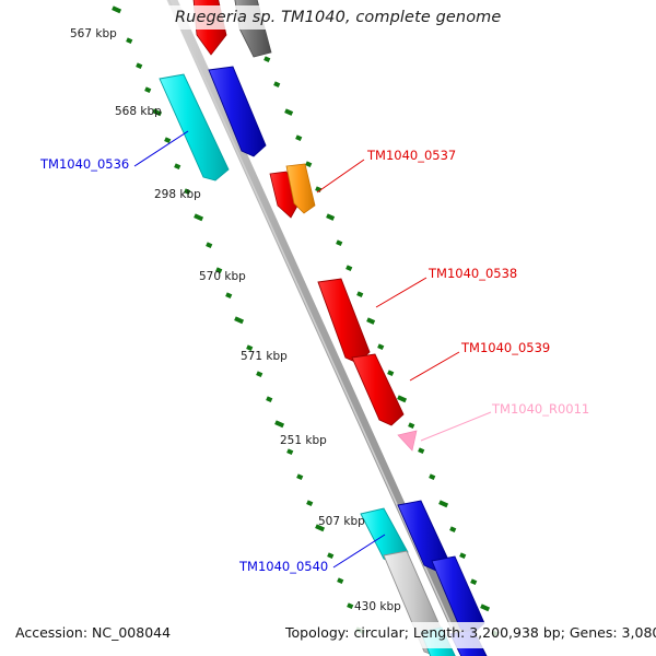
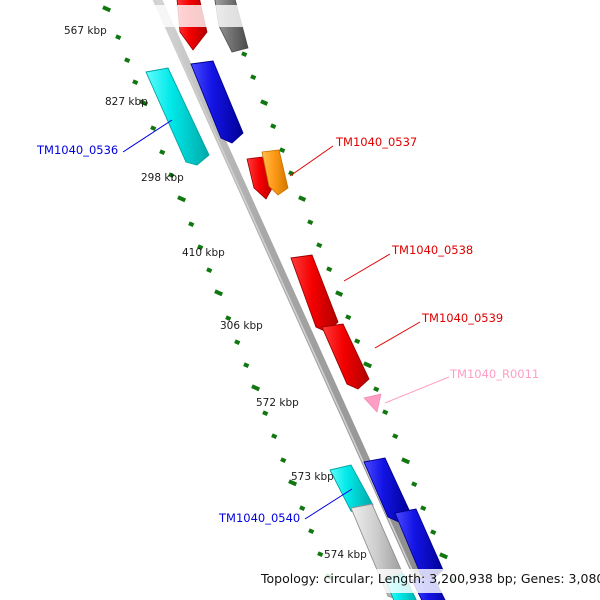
  567 kbp
- 568 kbp
+ 827 kbp
  298 kbp
- 570 kbp
+ 410 kbp
- 571 kbp
+ 306 kbp
- 251 kbp
+ 572 kbp
- 507 kbp
+ 573 kbp
- 430 kbp
+ 574 kbp
  TM1040_0536
  TM1040_0537
  TM1040_0538
  TM1040_0539
  TM1040_R0011
  TM1040_0540
- Ruegeria sp. TM1040, complete genome
- Accession: NC_008044
  Topology: circular; Length: 3,200,938 bp; Genes: 3,08
